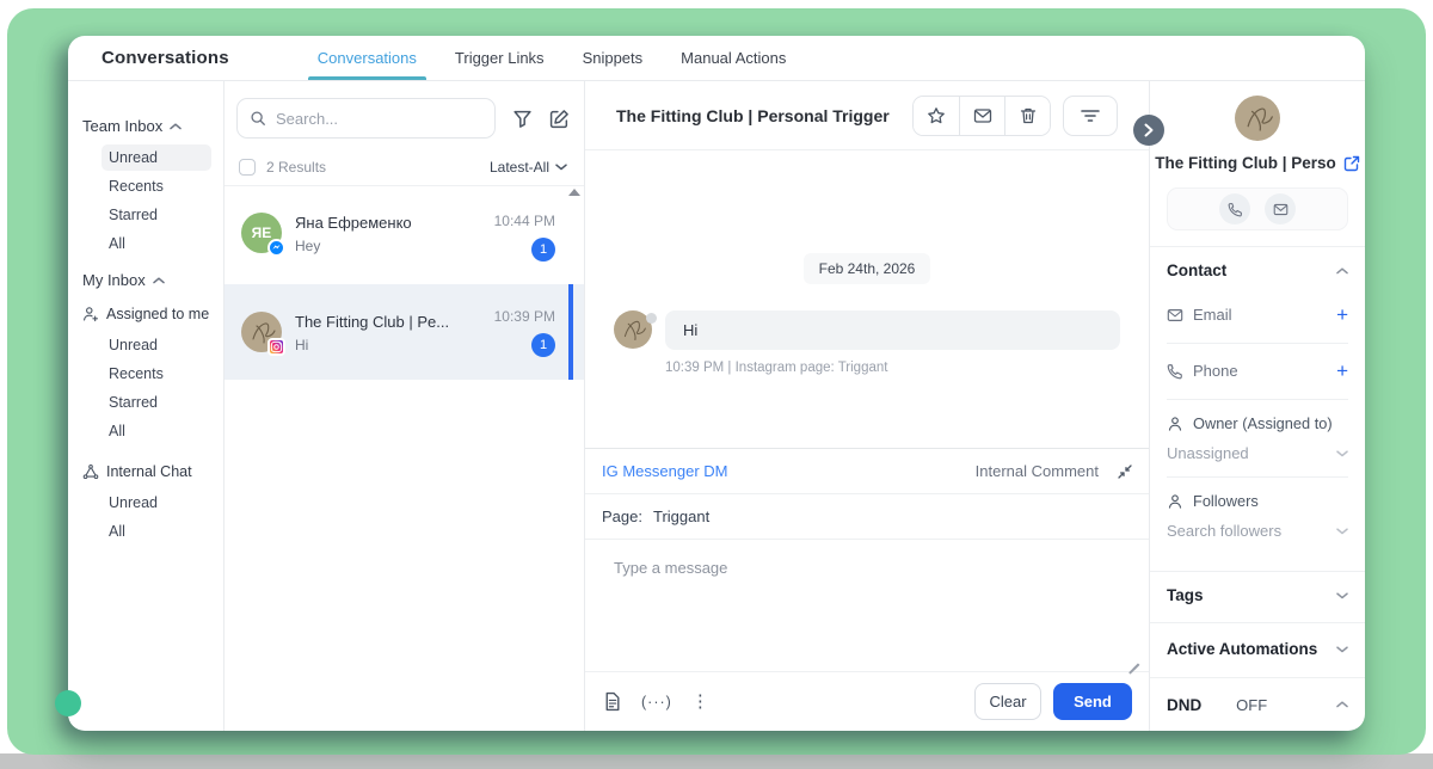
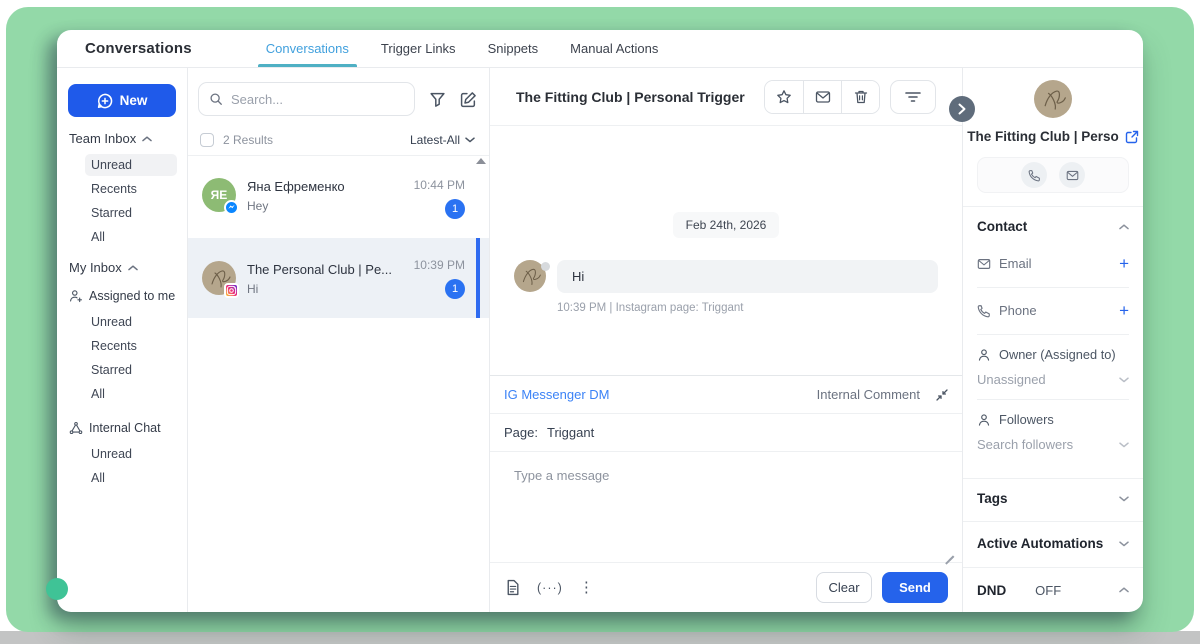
  Conversations
  Conversations
  Trigger Links
  Snippets
  Manual Actions
+ New
  Team Inbox
  Unread
  Recents
  Starred
  All
  My Inbox
  Assigned to me
  Unread
  Recents
  Starred
  All
  Internal Chat
  Unread
  All
  Search...
  2 Results
  Latest-All
  ЯЕ
  Яна Ефременко
  Hey
  10:44 PM
  1
- The Fitting Club | Pe...
+ The Personal Club | Pe...
  Hi
  10:39 PM
  1
  The Fitting Club | Personal Trigger
  Feb 24th, 2026
  Hi
  10:39 PM | Instagram page: Triggant
  IG Messenger DM
  Internal Comment
  Page:
  Triggant
  Type a message
  (···)
  ⋮
  Clear
  Send
  The Fitting Club | Perso
  Contact
  Email
  +
  Phone
  +
  Owner (Assigned to)
  Unassigned
  Followers
  Search followers
  Tags
  Active Automations
  DND
  OFF
